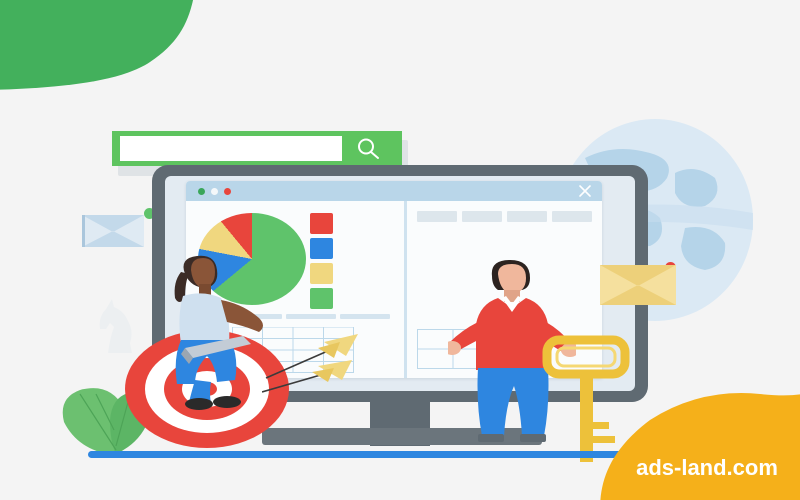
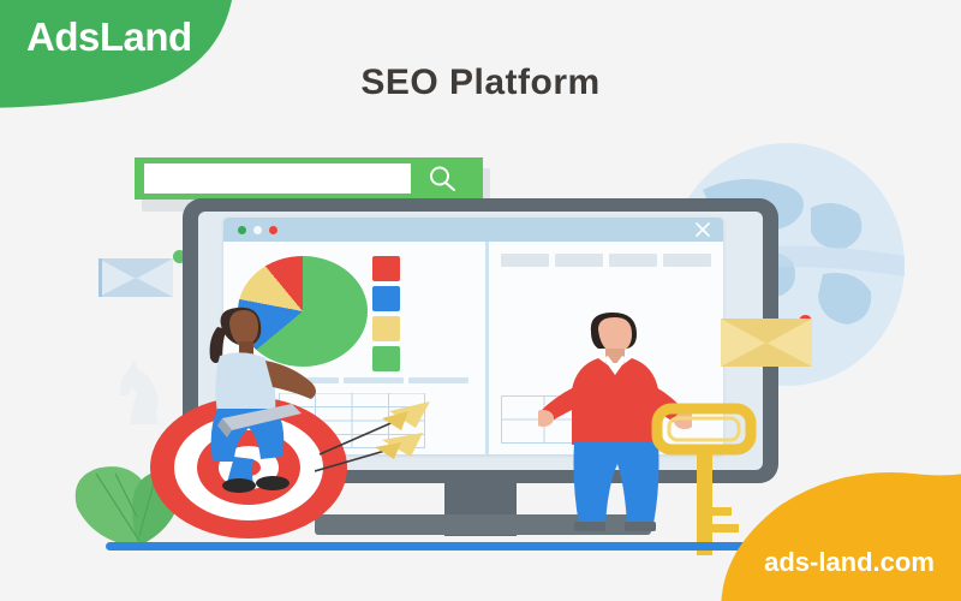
+ AdsLand
+ SEO Platform
  ads-land.com
